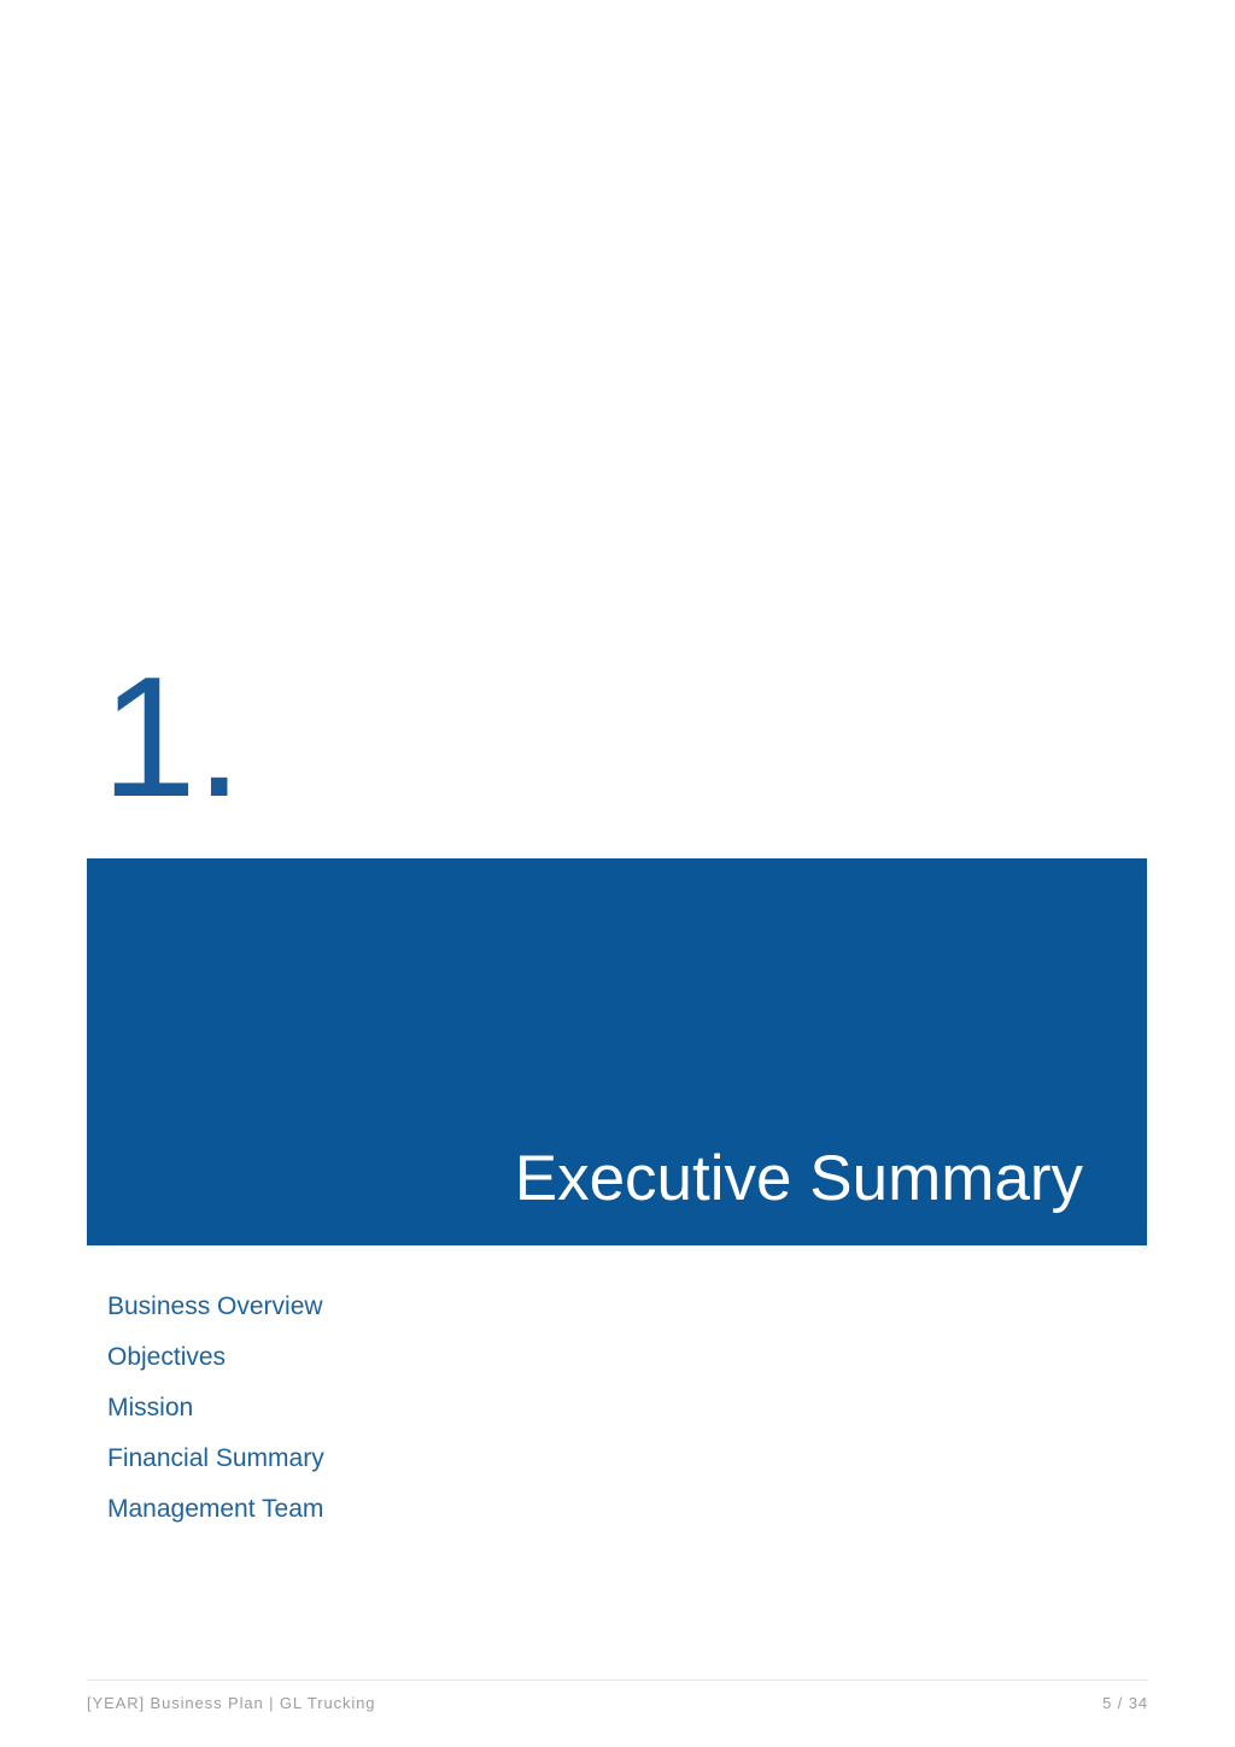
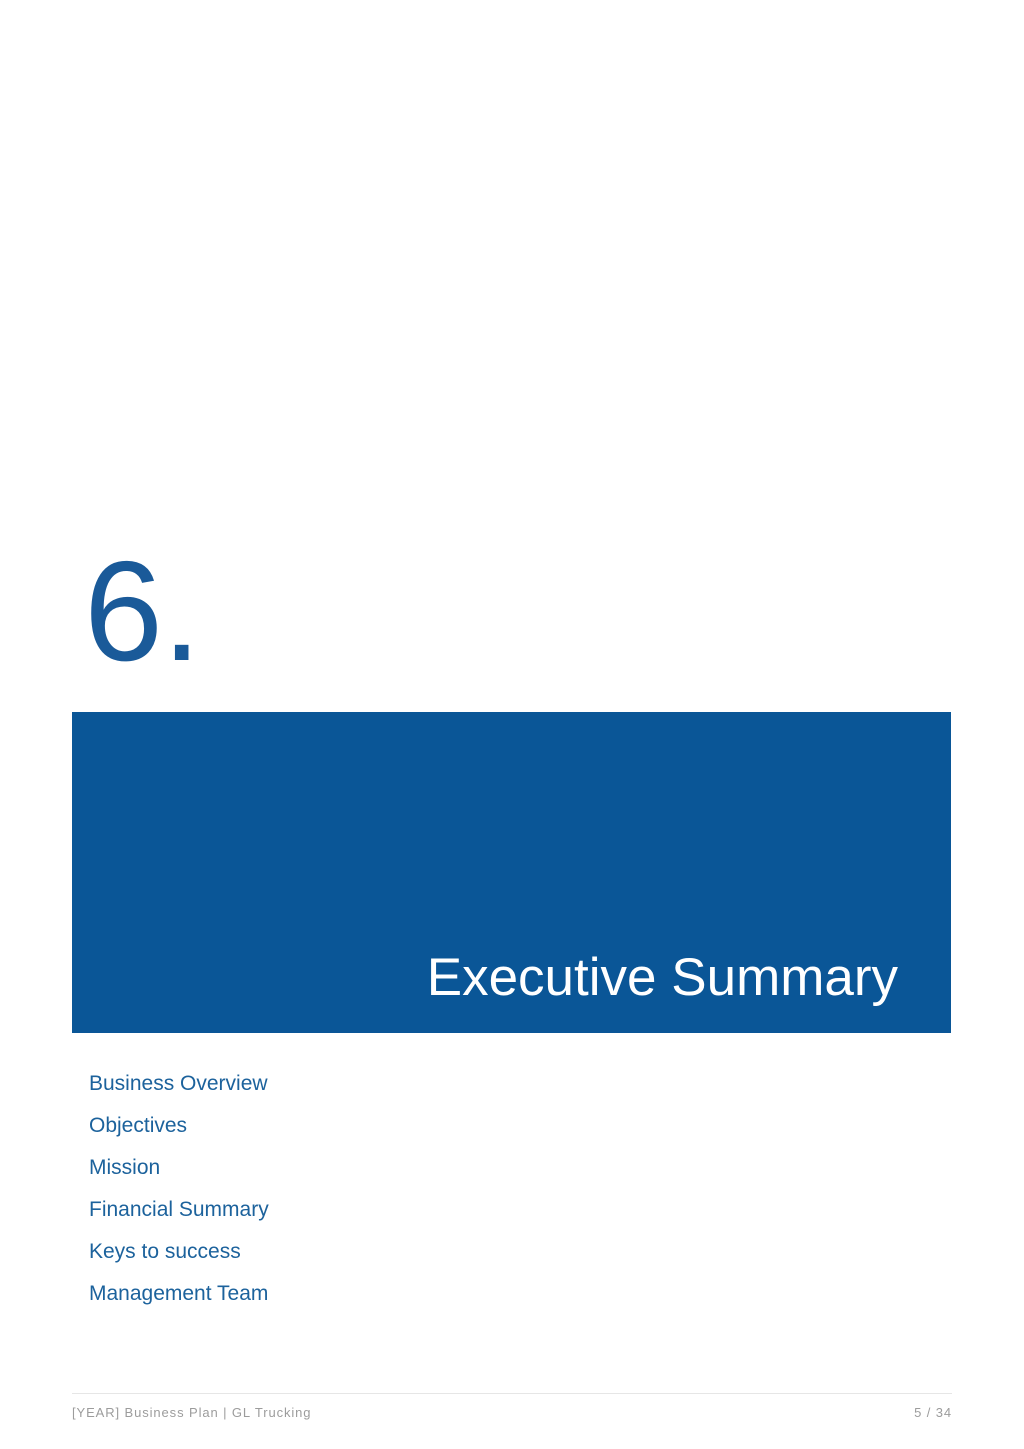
- 1.
+ 6.
  Executive Summary
  Business Overview
  Objectives
  Mission
  Financial Summary
+ Keys to success
  Management Team
  [YEAR] Business Plan | GL Trucking
  5 / 34
